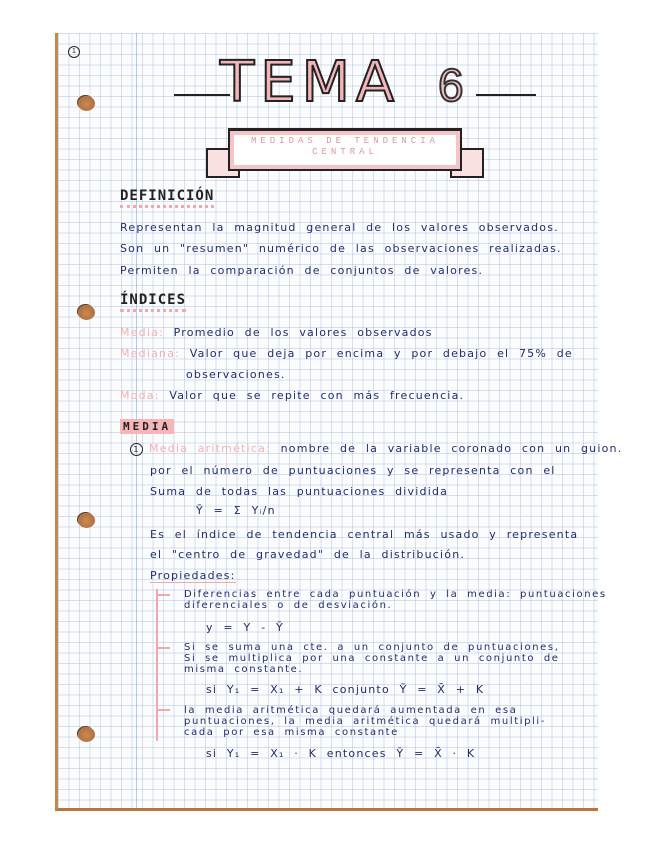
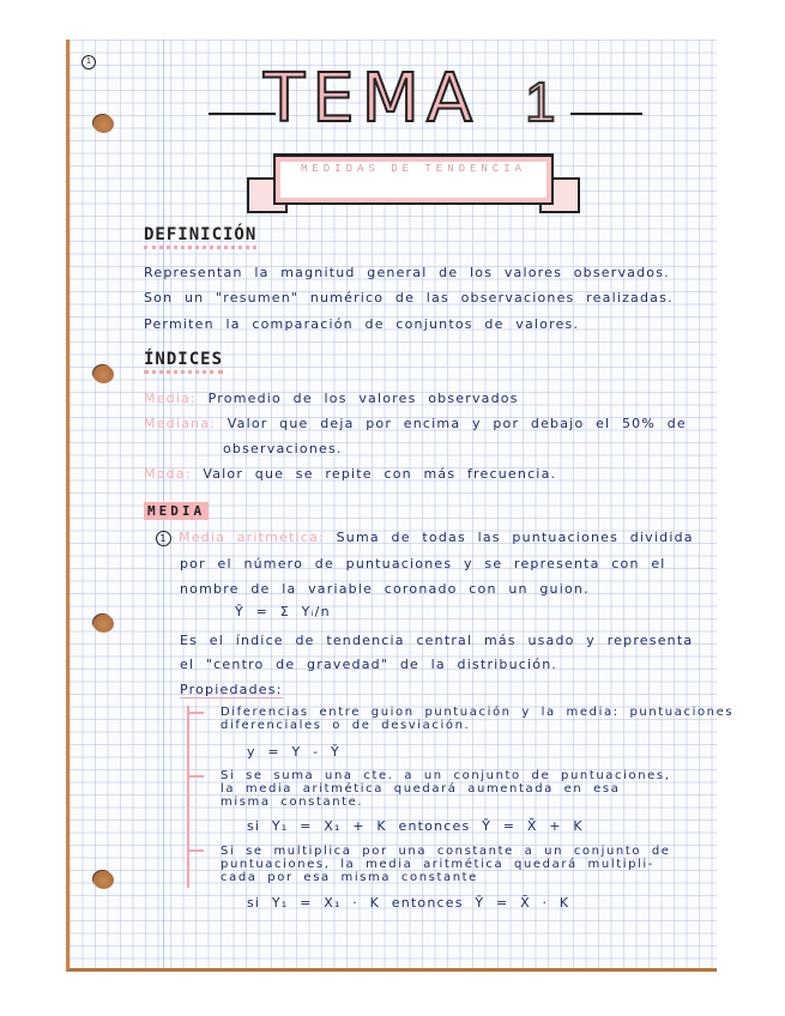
  TEMA
- 6
+ 1
  MEDIDAS DE TENDENCIA
- CENTRAL
  DEFINICIÓN
  Representan la magnitud general de los valores observados.
  Son un "resumen" numérico de las observaciones realizadas.
  Permiten la comparación de conjuntos de valores.
  ÍNDICES
  Media: Promedio de los valores observados
- Mediana: Valor que deja por encima y por debajo el 75% de
+ Mediana: Valor que deja por encima y por debajo el 50% de
  observaciones.
  Moda: Valor que se repite con más frecuencia.
  MEDIA
- 1 Media aritmética: nombre de la variable coronado con un guion.
+ 1 Media aritmética: Suma de todas las puntuaciones dividida
  por el número de puntuaciones y se representa con el
- Suma de todas las puntuaciones dividida
+ nombre de la variable coronado con un guion.
  Ȳ = Σ Yᵢ/n
  Es el índice de tendencia central más usado y representa
  el "centro de gravedad" de la distribución.
  Propiedades:
- Diferencias entre cada puntuación y la media: puntuaciones
+ Diferencias entre guion puntuación y la media: puntuaciones
  diferenciales o de desviación.
  y = Y - Ȳ
  Si se suma una cte. a un conjunto de puntuaciones,
- Si se multiplica por una constante a un conjunto de
+ la media aritmética quedará aumentada en esa
  misma constante.
- si Y₁ = X₁ + K conjunto Ȳ = X̄ + K
+ si Y₁ = X₁ + K entonces Ȳ = X̄ + K
- la media aritmética quedará aumentada en esa
+ Si se multiplica por una constante a un conjunto de
  puntuaciones, la media aritmética quedará multipli-
  cada por esa misma constante
  si Y₁ = X₁ · K entonces Ȳ = X̄ · K
